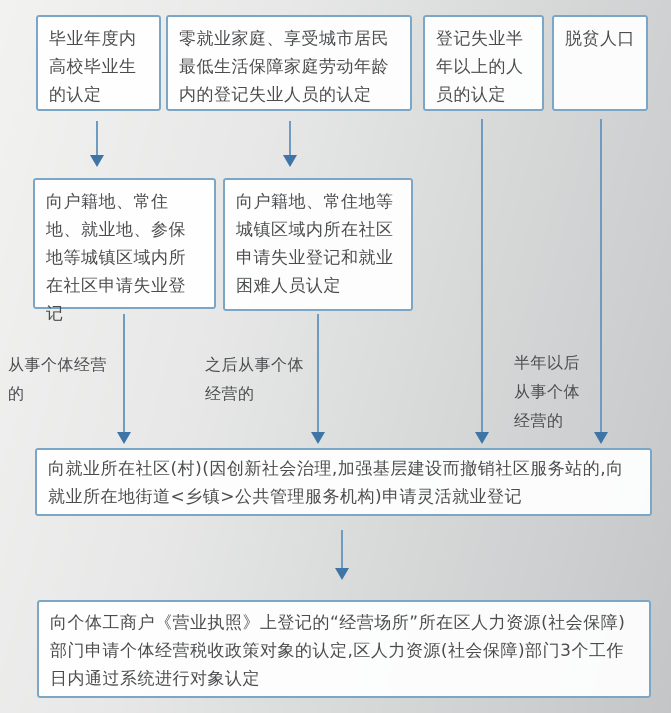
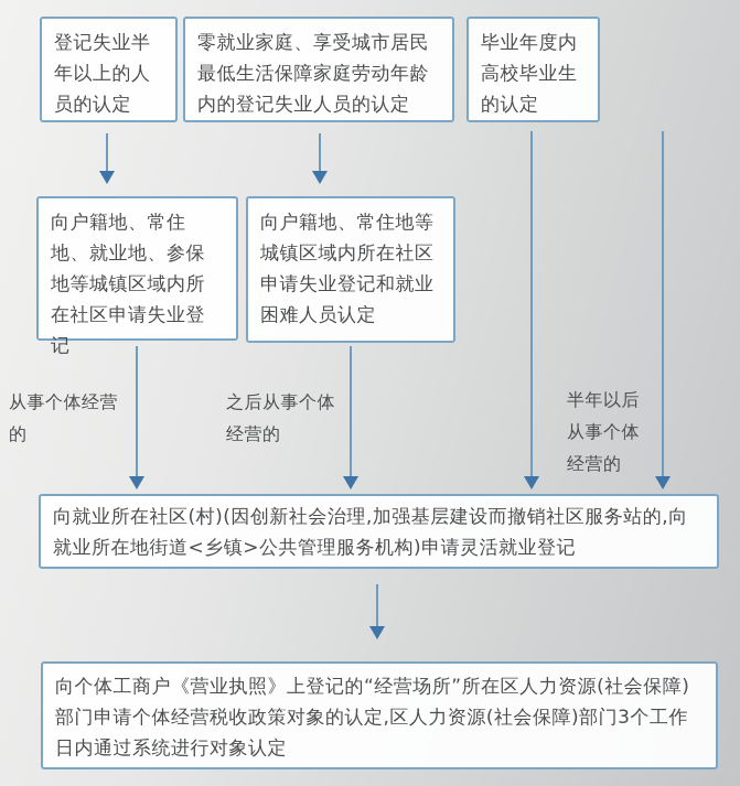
- 毕业年度内高校毕业生的认定
+ 登记失业半年以上的人员的认定
  零就业家庭、享受城市居民最低生活保障家庭劳动年龄内的登记失业人员的认定
- 登记失业半年以上的人员的认定
+ 毕业年度内高校毕业生的认定
- 脱贫人口
  向户籍地、常住地、就业地、参保地等城镇区域内所在社区申请失业登记
  向户籍地、常住地等城镇区域内所在社区申请失业登记和就业困难人员认定
  从事个体经营的
  之后从事个体经营的
  半年以后从事个体经营的
  向就业所在社区(村)(因创新社会治理,加强基层建设而撤销社区服务站的,向就业所在地街道<乡镇>公共管理服务机构)申请灵活就业登记
  向个体工商户《营业执照》上登记的“经营场所”所在区人力资源(社会保障)部门申请个体经营税收政策对象的认定,区人力资源(社会保障)部门3个工作日内通过系统进行对象认定
